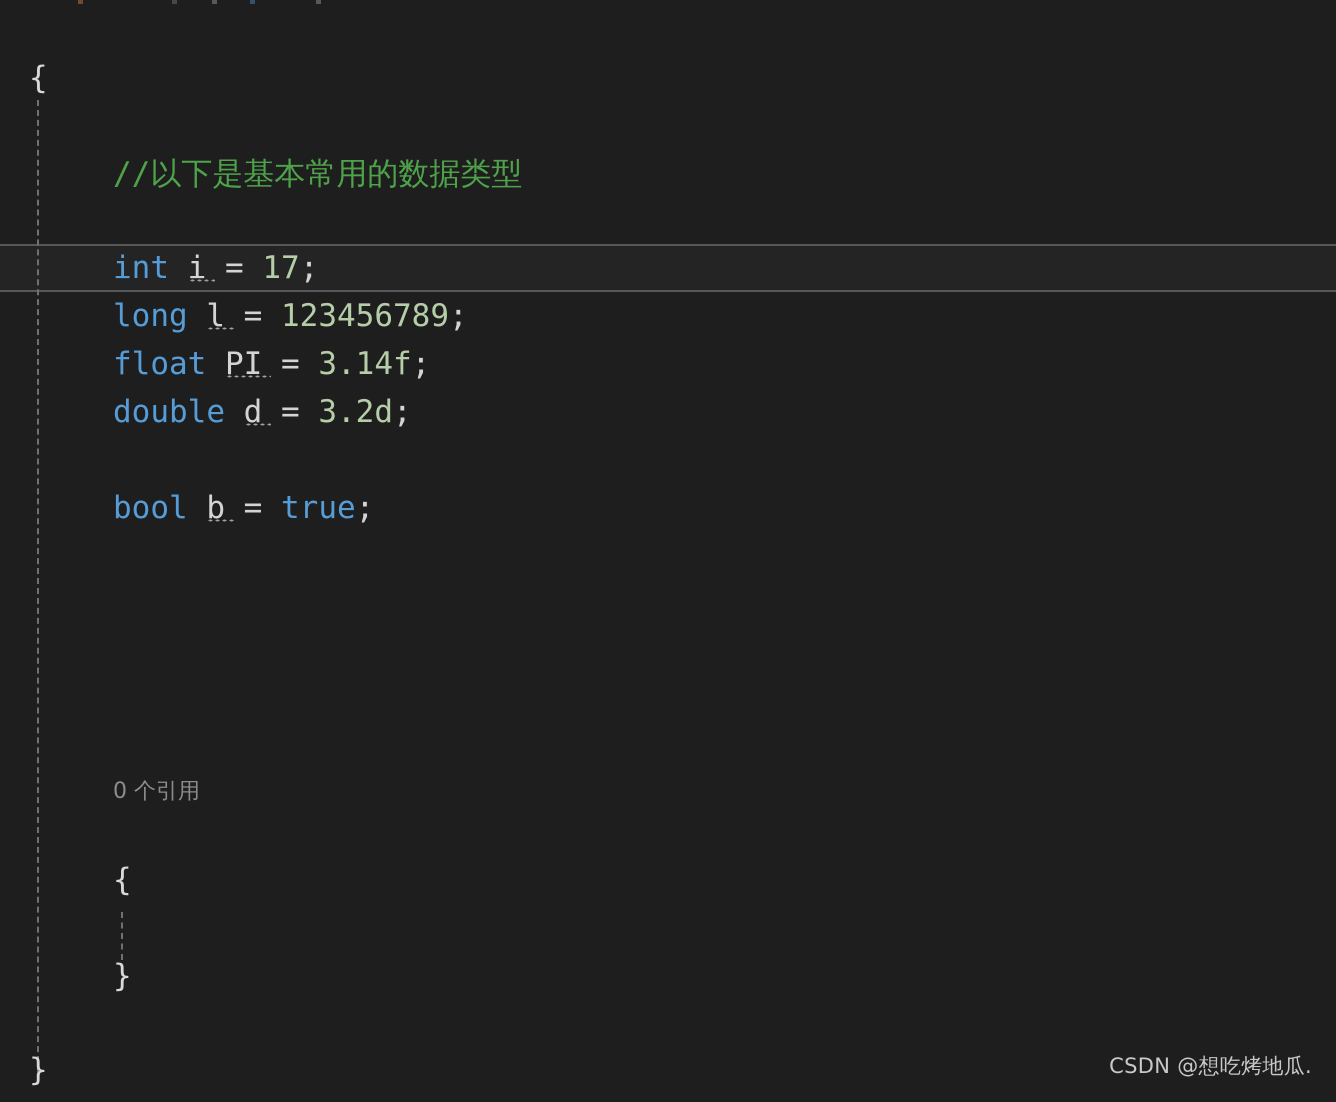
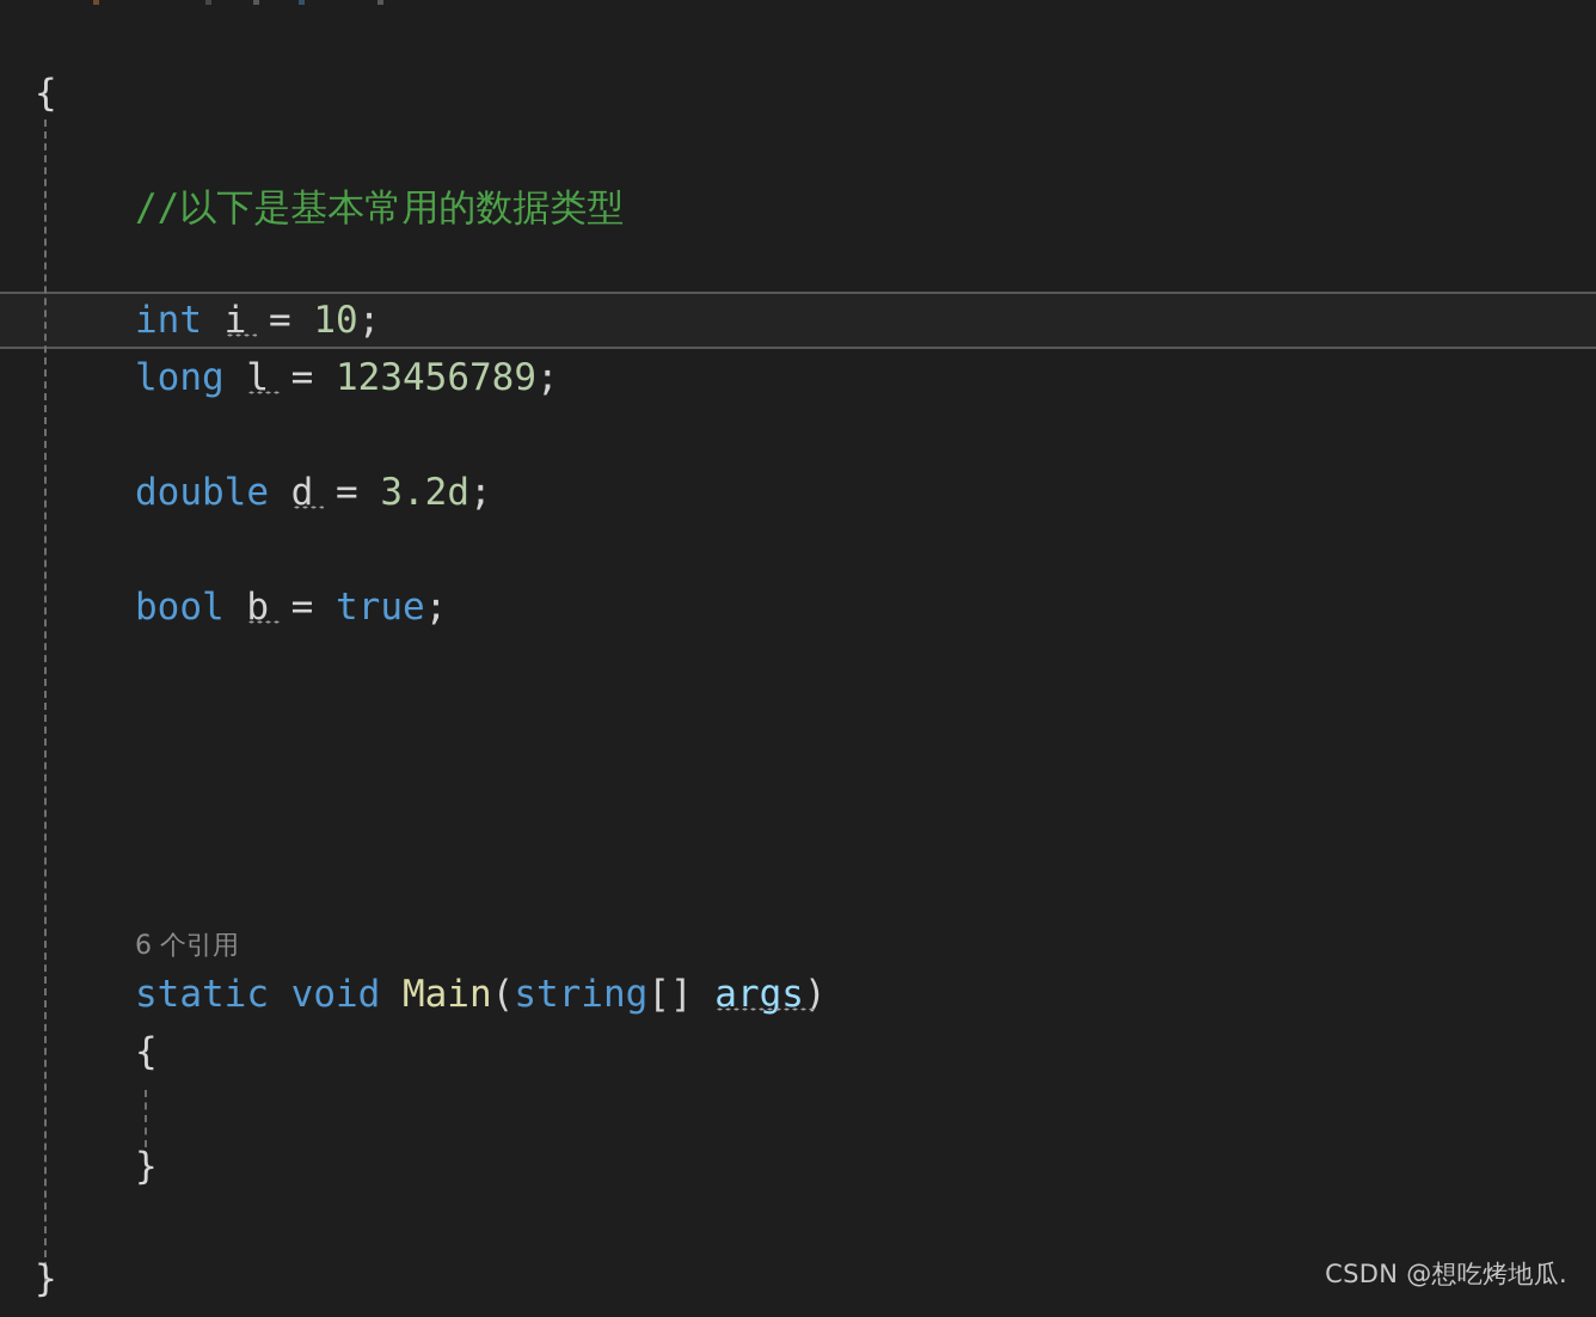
  {
  //以下是基本常用的数据类型
- int i = 17;
+ int i = 10;
  long l = 123456789;
- float PI = 3.14f;
  double d = 3.2d;
  bool b = true;
- 0 个引用
+ 6 个引用
+ static void Main(string[] args)
  {
  }
  }
  CSDN @想吃烤地瓜.
